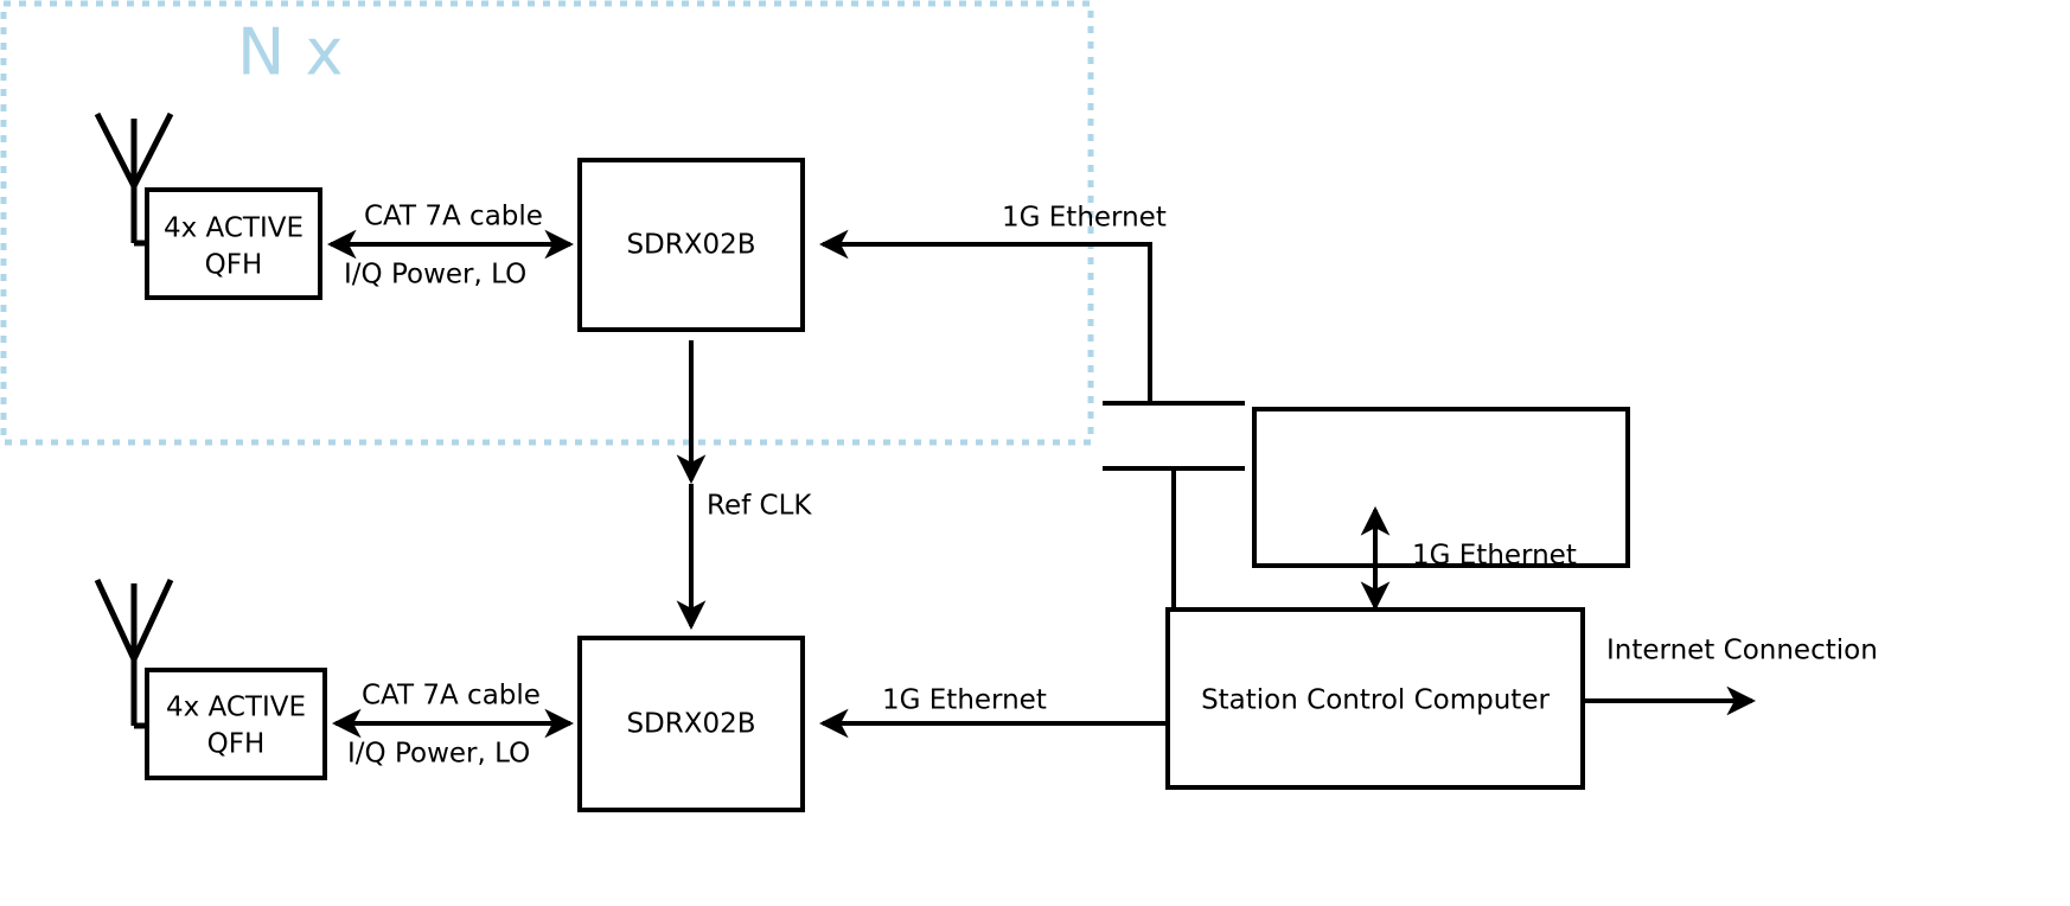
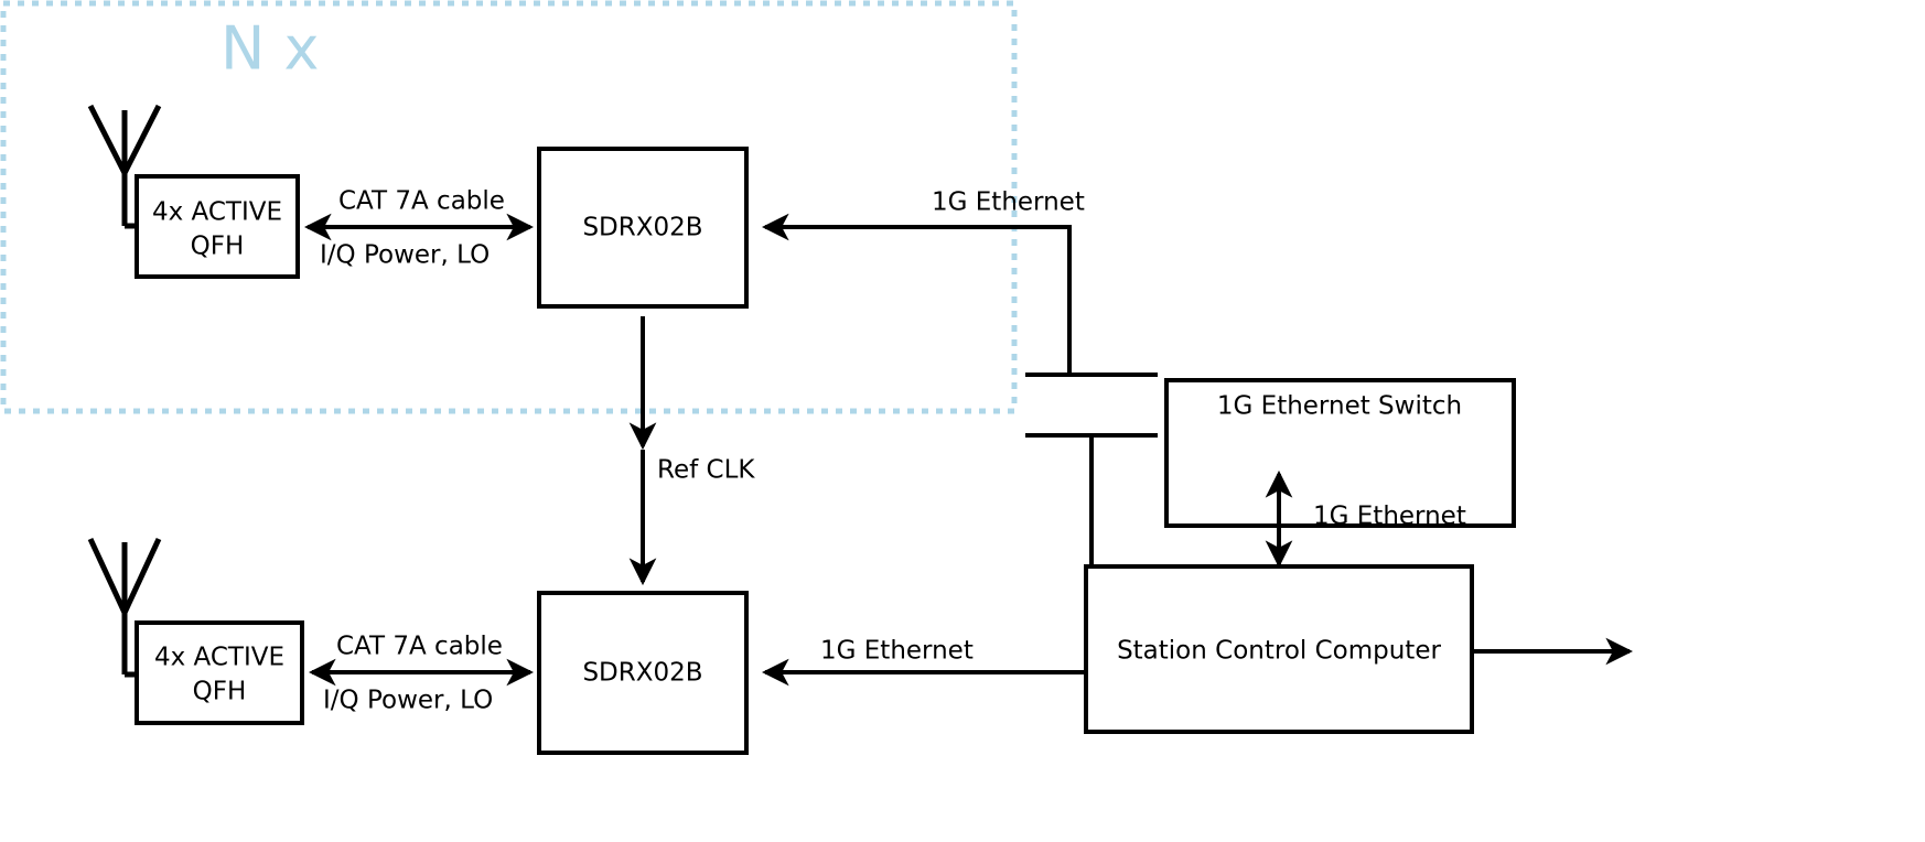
  N x
  4x ACTIVE
  QFH
  SDRX02B
  CAT 7A cable
  I/Q Power, LO
  1G Ethernet
  Ref CLK
  4x ACTIVE
  QFH
  SDRX02B
  CAT 7A cable
  I/Q Power, LO
  1G Ethernet
+ 1G Ethernet Switch
  1G Ethernet
  Station Control Computer
- Internet Connection
